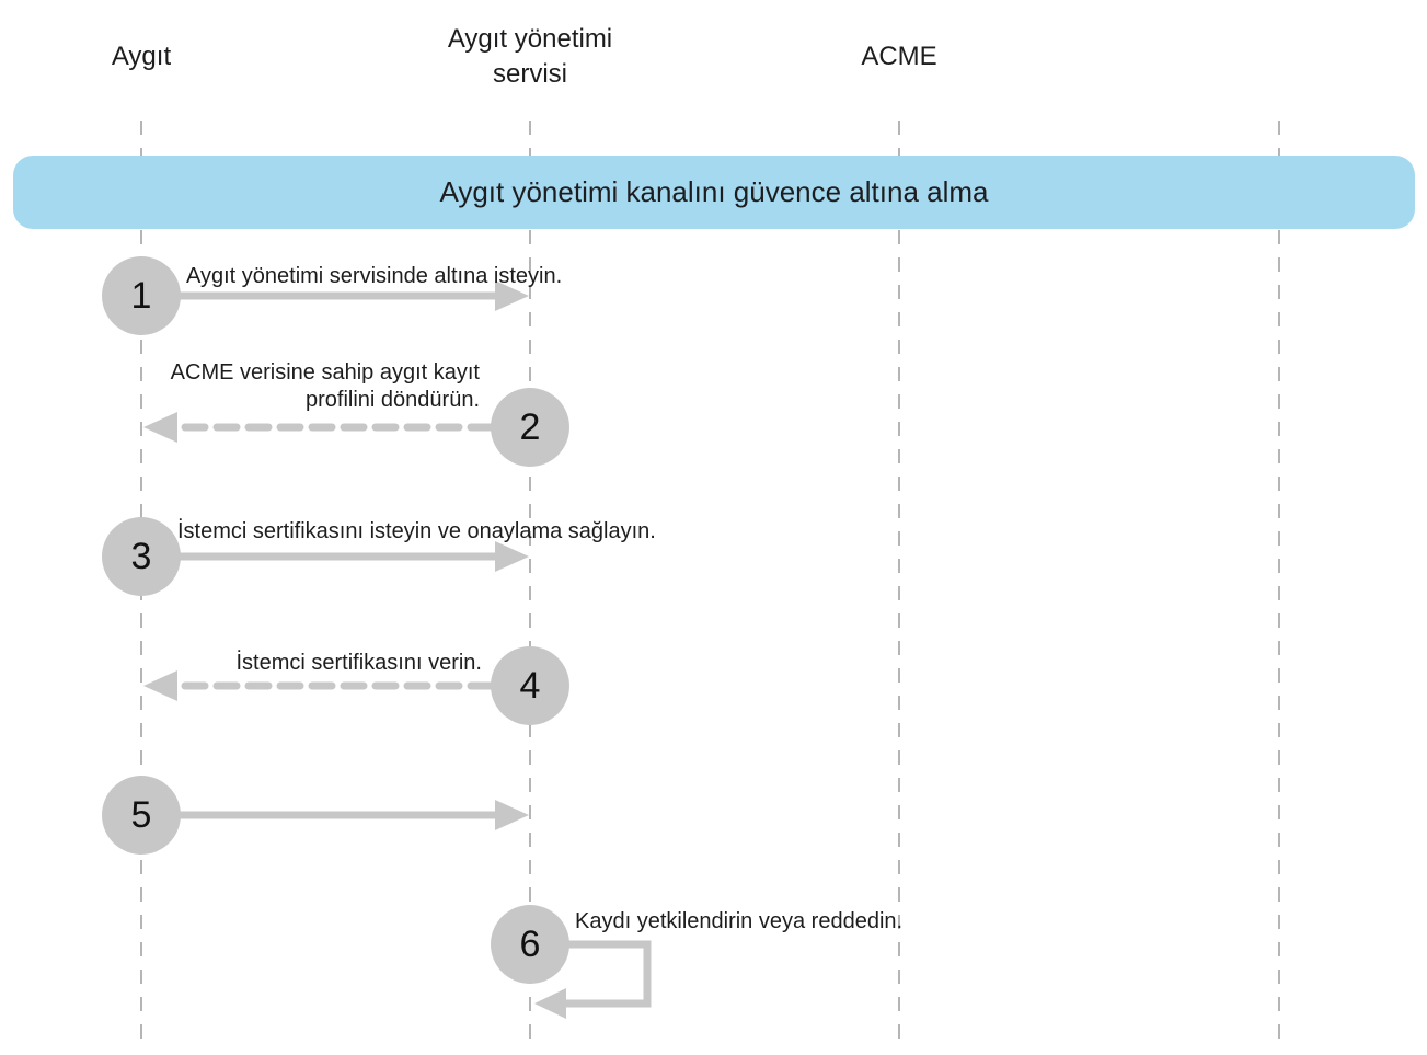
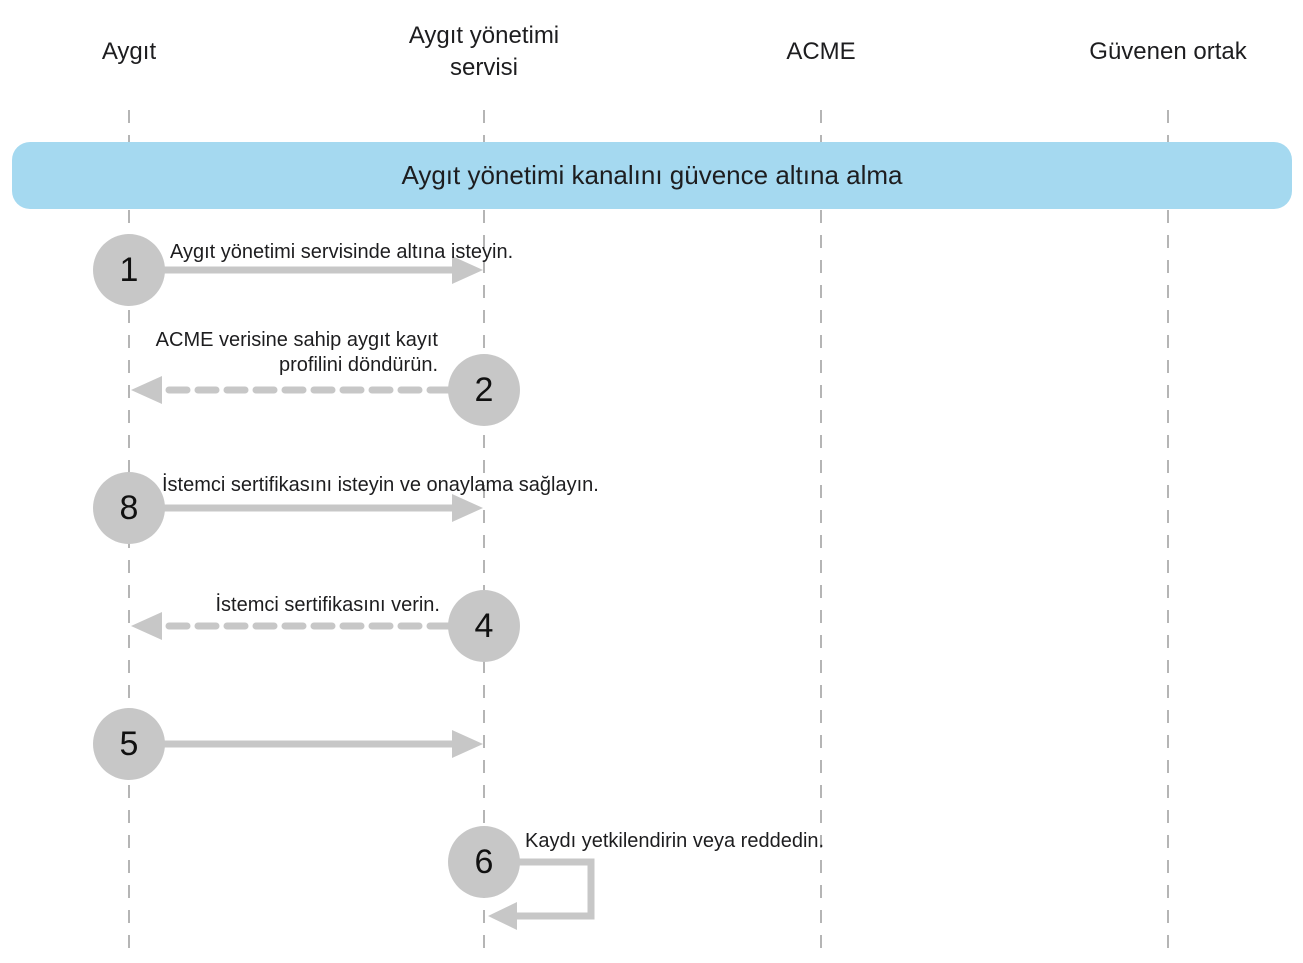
  Aygıt
  Aygıt yönetimi
  servisi
  ACME
+ Güvenen ortak
  Aygıt yönetimi kanalını güvence altına alma
  1
  2
- 3
+ 8
  4
  5
  6
  Aygıt yönetimi servisinde altına isteyin.
  ACME verisine sahip aygıt kayıt
  profilini döndürün.
  İstemci sertifikasını isteyin ve onaylama sağlayın.
  İstemci sertifikasını verin.
  Kaydı yetkilendirin veya reddedin.
